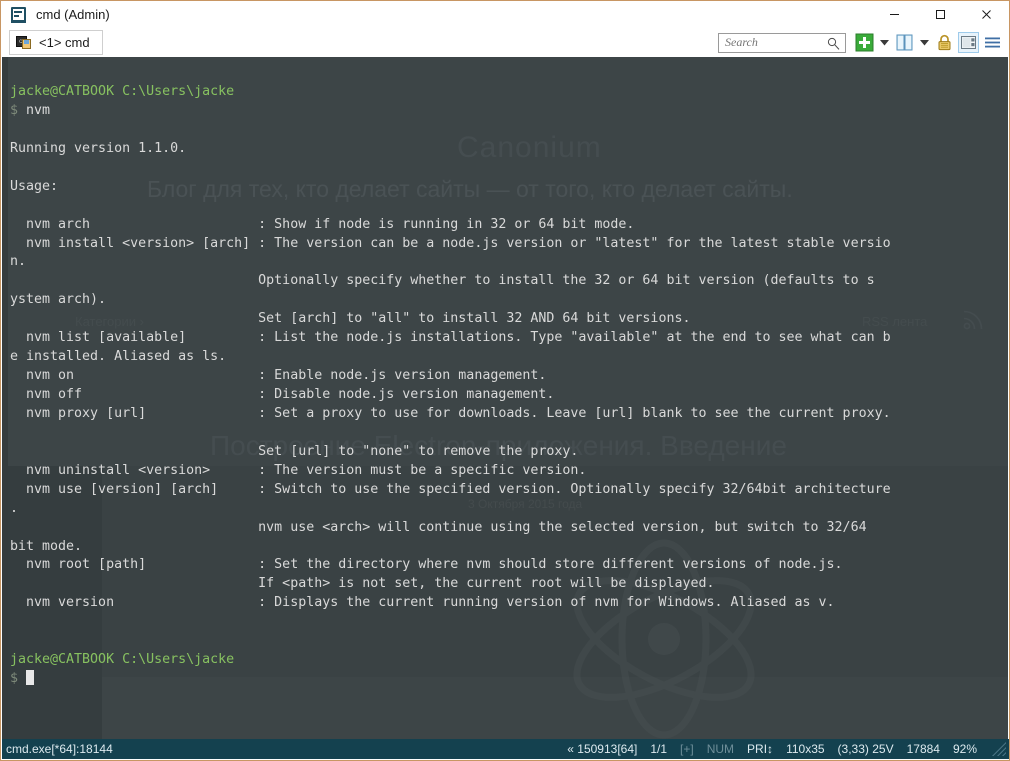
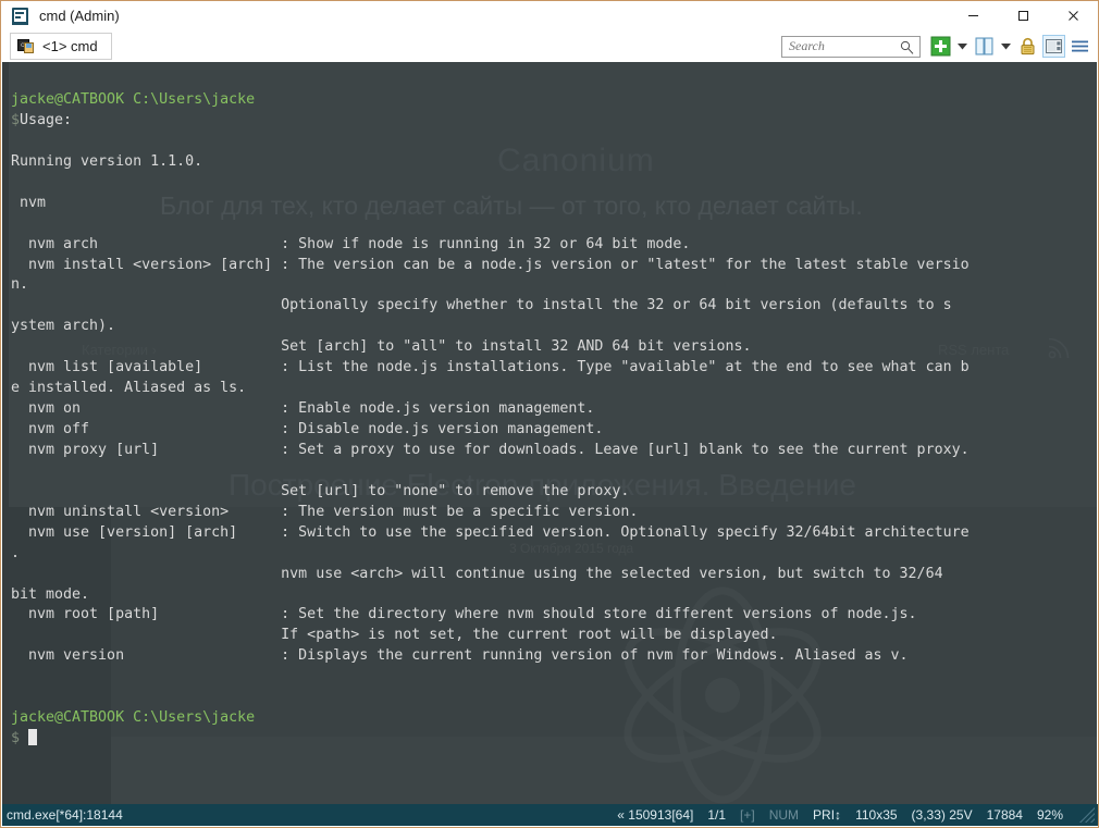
  cmd (Admin)
  <1> cmd
  Search
  Построение Electron-приложения. Введение
  jacke@CATBOOK C:\Users\jacke
- $ nvm
+ $Usage:
  Running version 1.1.0.
- Usage:
+ nvm
  nvm arch : Show if node is running in 32 or 64 bit mode.
  nvm install <version> [arch] : The version can be a node.js version or "latest" for the latest stable versio
  n.
  Optionally specify whether to install the 32 or 64 bit version (defaults to s
  ystem arch).
  Set [arch] to "all" to install 32 AND 64 bit versions.
  nvm list [available] : List the node.js installations. Type "available" at the end to see what can b
  e installed. Aliased as ls.
  nvm on : Enable node.js version management.
  nvm off : Disable node.js version management.
  nvm proxy [url] : Set a proxy to use for downloads. Leave [url] blank to see the current proxy.
  Set [url] to "none" to remove the proxy.
  nvm uninstall <version> : The version must be a specific version.
  nvm use [version] [arch] : Switch to use the specified version. Optionally specify 32/64bit architecture
  .
  nvm use <arch> will continue using the selected version, but switch to 32/64
  bit mode.
  nvm root [path] : Set the directory where nvm should store different versions of node.js.
  If <path> is not set, the current root will be displayed.
  nvm version : Displays the current running version of nvm for Windows. Aliased as v.
  jacke@CATBOOK C:\Users\jacke
  $
  cmd.exe[*64]:18144
  « 150913[64]
  1/1
  [+]
  NUM
  PRI↕
  110x35
  (3,33) 25V
  17884
  92%
